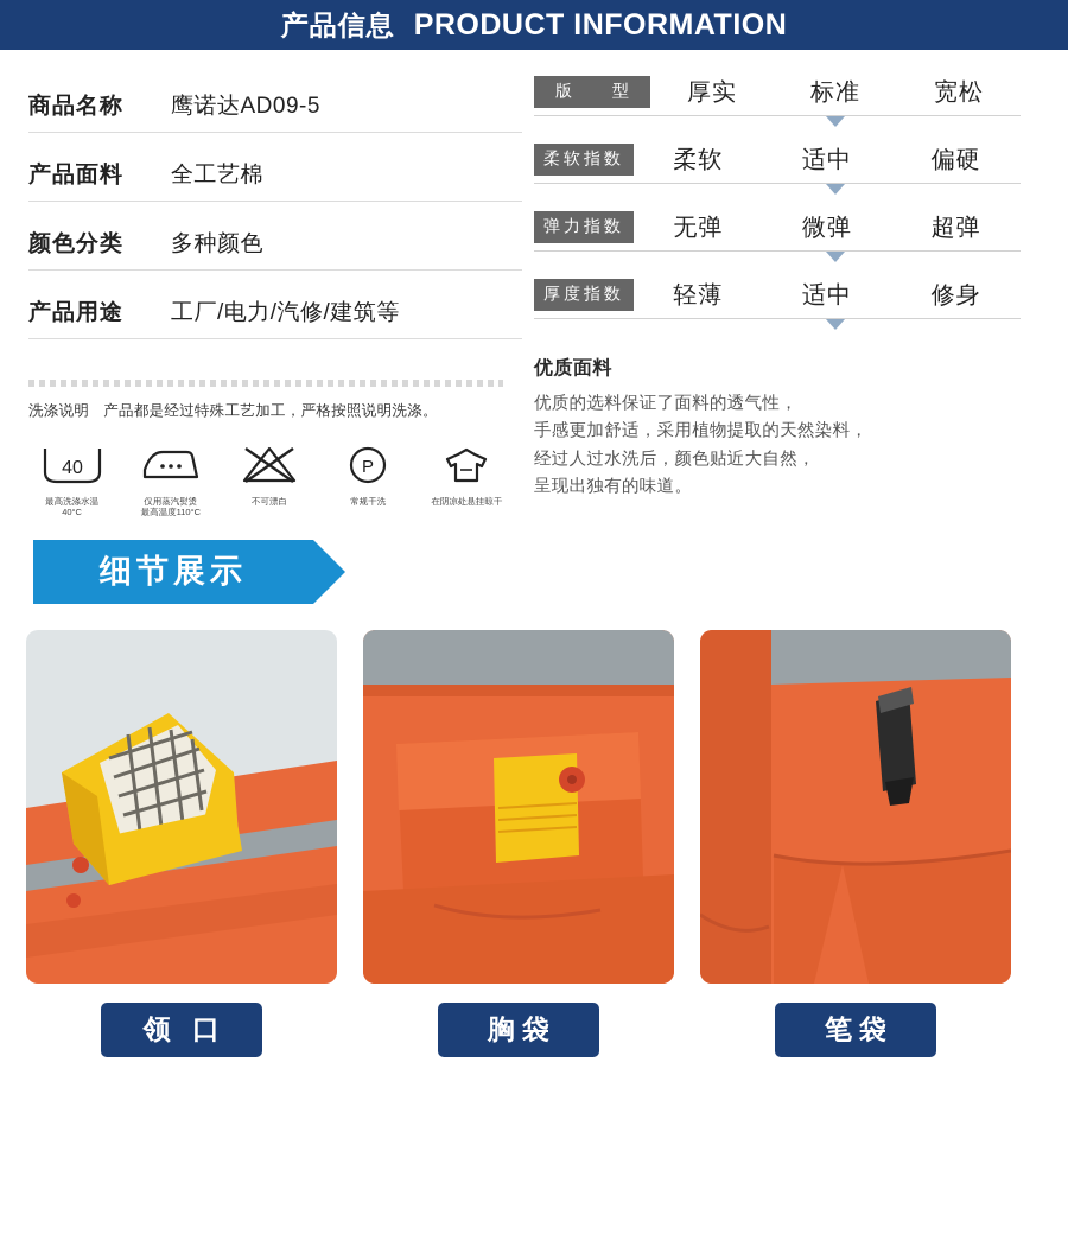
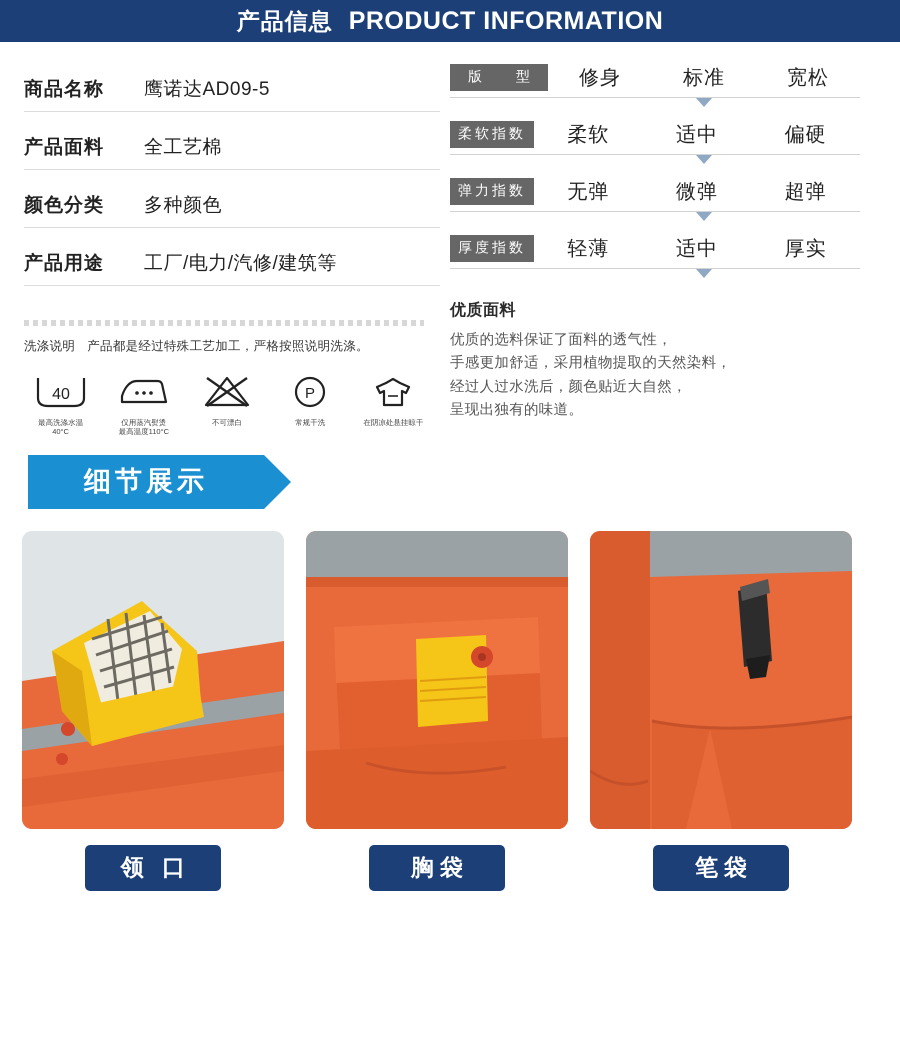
  产品信息
  PRODUCT INFORMATION
  商品名称
  鹰诺达AD09-5
  产品面料
  全工艺棉
  颜色分类
  多种颜色
  产品用途
  工厂/电力/汽修/建筑等
  洗涤说明 产品都是经过特殊工艺加工，严格按照说明洗涤。
  40
  最高洗涤水温40°C
  仅用蒸汽熨烫
  最高温度110°C
  不可漂白
  P
  常规干洗
  在阴凉处悬挂晾干
  版 型
- 厚实
+ 修身
  标准
  宽松
  柔软指数
  柔软
  适中
  偏硬
  弹力指数
  无弹
  微弹
  超弹
  厚度指数
  轻薄
  适中
- 修身
+ 厚实
  优质面料
  优质的选料保证了面料的透气性，
  手感更加舒适，采用植物提取的天然染料，
  经过人过水洗后，颜色贴近大自然，
  呈现出独有的味道。
  细节展示
  领 口
  胸袋
  笔袋
